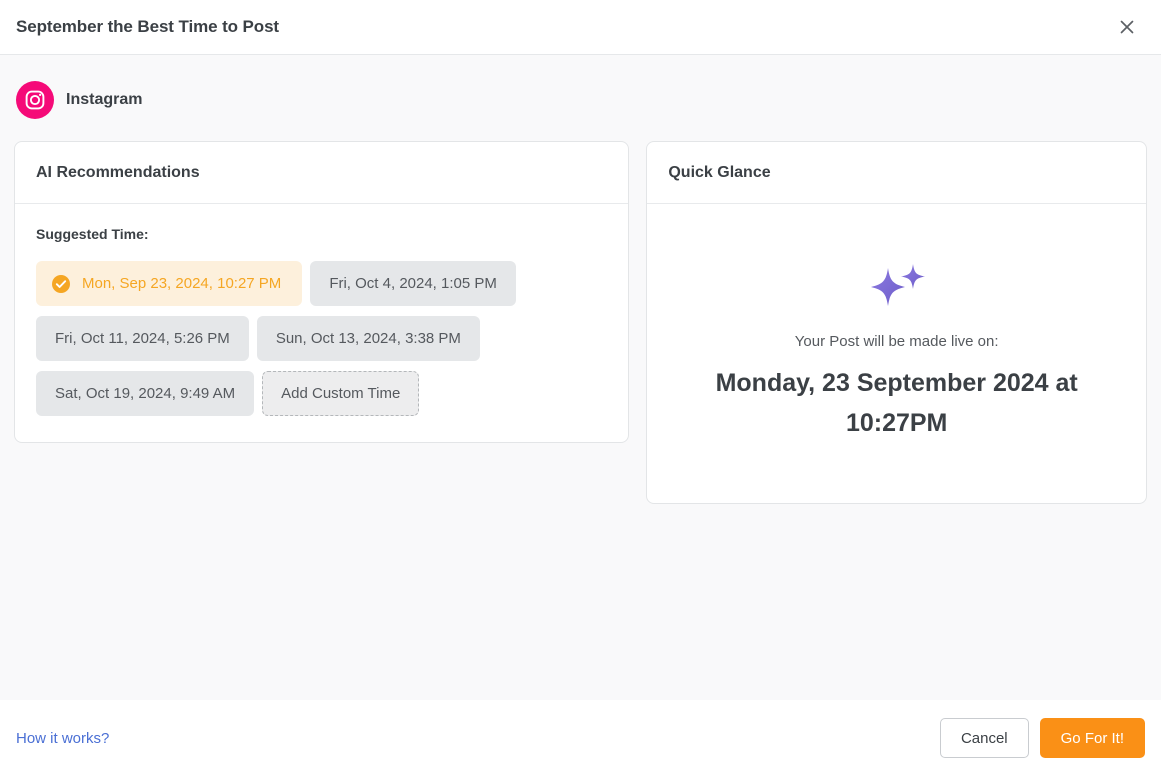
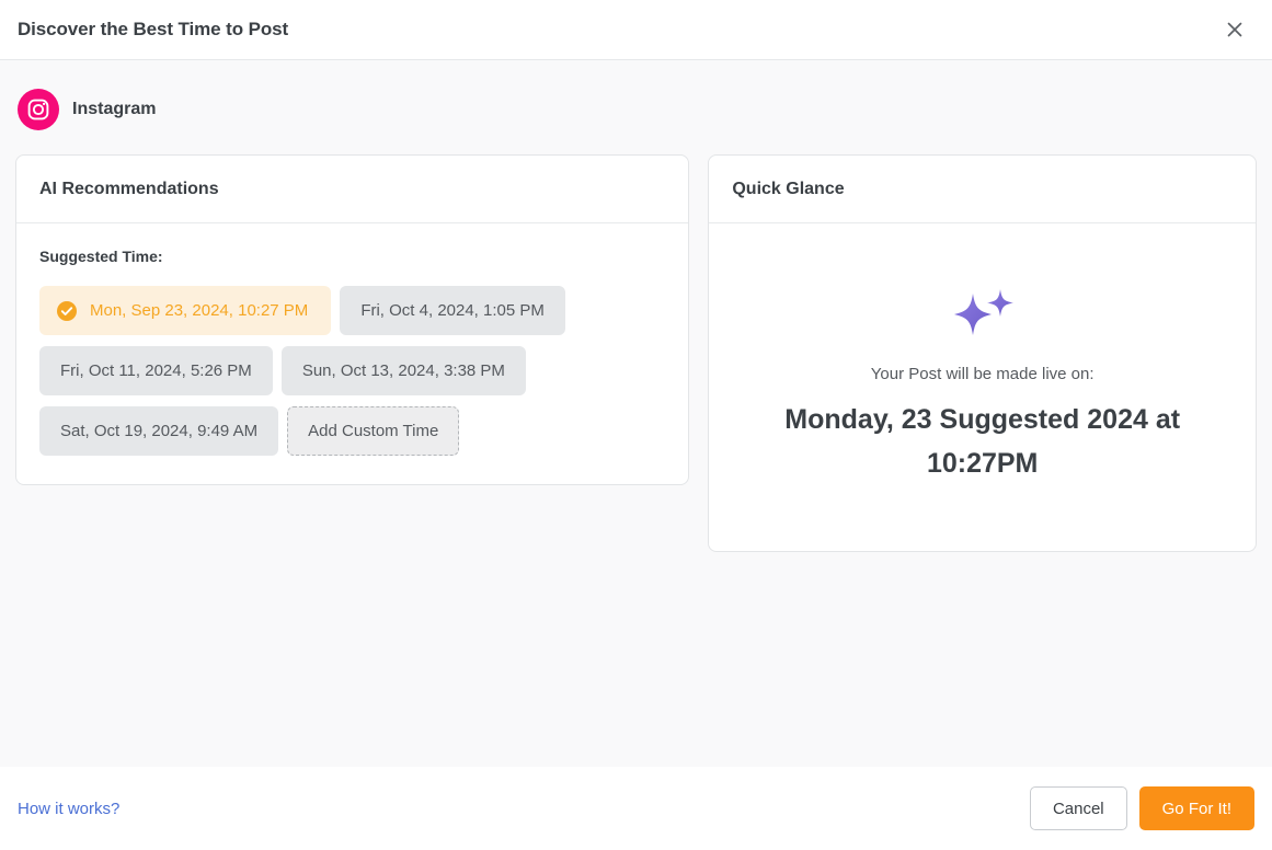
- September the Best Time to Post
+ Discover the Best Time to Post
  Instagram
  AI Recommendations
  Suggested Time:
  Mon, Sep 23, 2024, 10:27 PM
  Fri, Oct 4, 2024, 1:05 PM
  Fri, Oct 11, 2024, 5:26 PM
  Sun, Oct 13, 2024, 3:38 PM
  Sat, Oct 19, 2024, 9:49 AM
  Add Custom Time
  Quick Glance
  Your Post will be made live on:
- Monday, 23 September 2024 at 10:27PM
+ Monday, 23 Suggested 2024 at 10:27PM
  How it works?
  Cancel
  Go For It!
